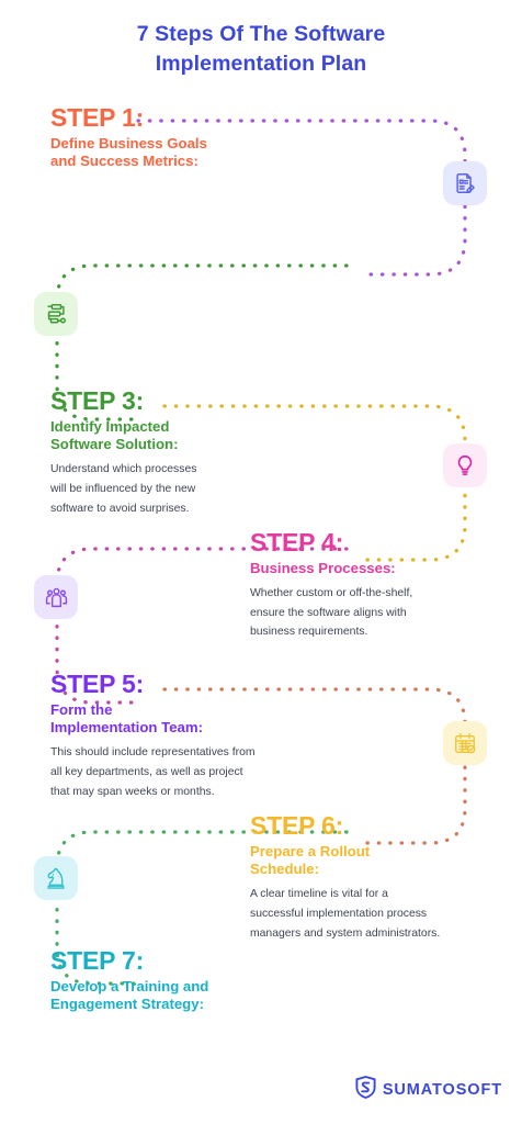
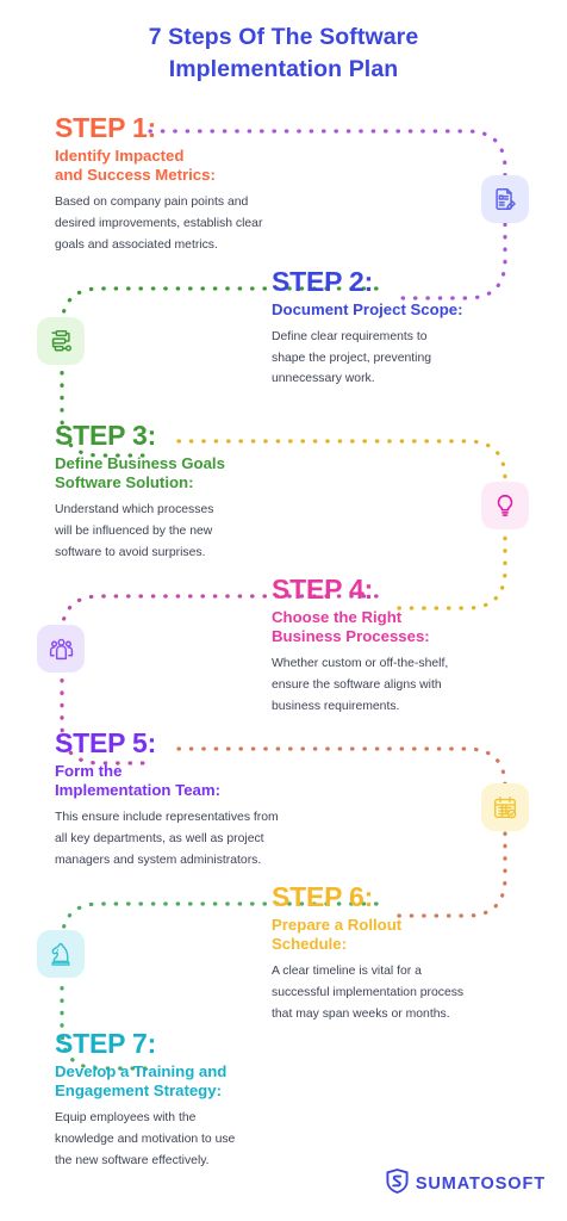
  7 Steps Of The Software
  Implementation Plan
  STEP 1:
- Define Business Goals
+ Identify Impacted
  and Success Metrics:
+ Based on company pain points and
+ desired improvements, establish clear
+ goals and associated metrics.
+ STEP 2:
+ Document Project Scope:
+ Define clear requirements to
+ shape the project, preventing
+ unnecessary work.
  STEP 3:
- Identify Impacted
+ Define Business Goals
  Software Solution:
  Understand which processes
  will be influenced by the new
  software to avoid surprises.
  STEP 4:
+ Choose the Right
  Business Processes:
  Whether custom or off-the-shelf,
  ensure the software aligns with
  business requirements.
  STEP 5:
  Form the
  Implementation Team:
- This should include representatives from
+ This ensure include representatives from
  all key departments, as well as project
- that may span weeks or months.
+ managers and system administrators.
  STEP 6:
  Prepare a Rollout
  Schedule:
  A clear timeline is vital for a
  successful implementation process
- managers and system administrators.
+ that may span weeks or months.
  STEP 7:
  Develop a Training and
  Engagement Strategy:
+ Equip employees with the
+ knowledge and motivation to use
+ the new software effectively.
  SUMATOSOFT
